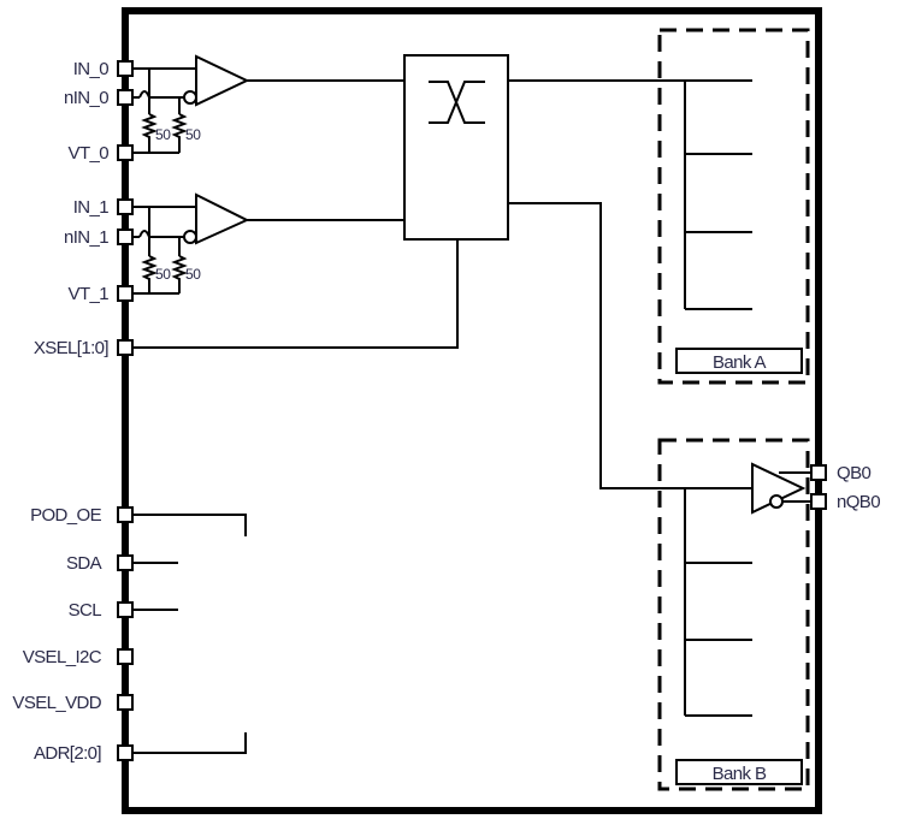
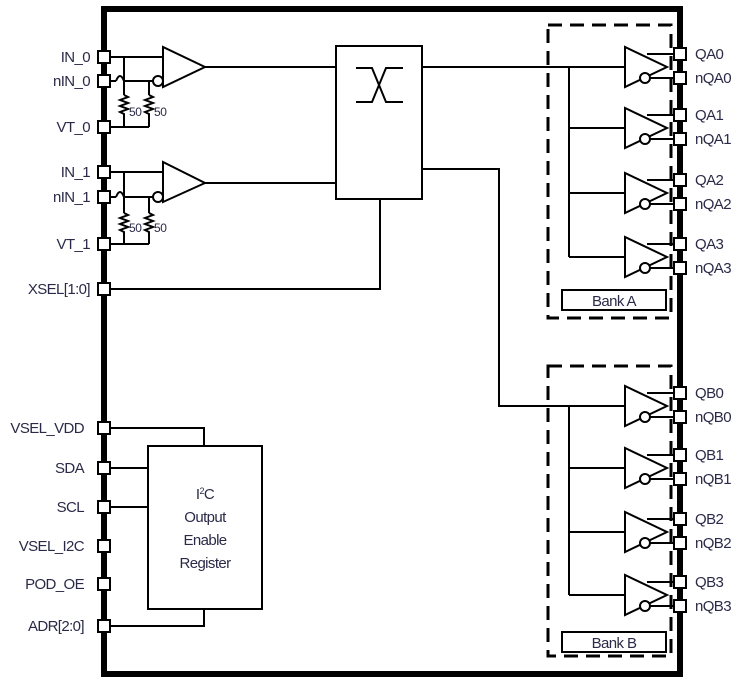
  50
  50
  50
  50
  Bank A
  Bank B
+ QA0
+ nQA0
+ QA1
+ nQA1
+ QA2
+ nQA2
+ QA3
+ nQA3
  QB0
  nQB0
+ QB1
+ nQB1
+ QB2
+ nQB2
+ QB3
+ nQB3
+ I2C
+ Output
+ Enable
+ Register
  IN_0
  nIN_0
  VT_0
  IN_1
  nIN_1
  VT_1
  XSEL[1:0]
- POD_OE
+ VSEL_VDD
  SDA
  SCL
  VSEL_I2C
- VSEL_VDD
+ POD_OE
  ADR[2:0]
